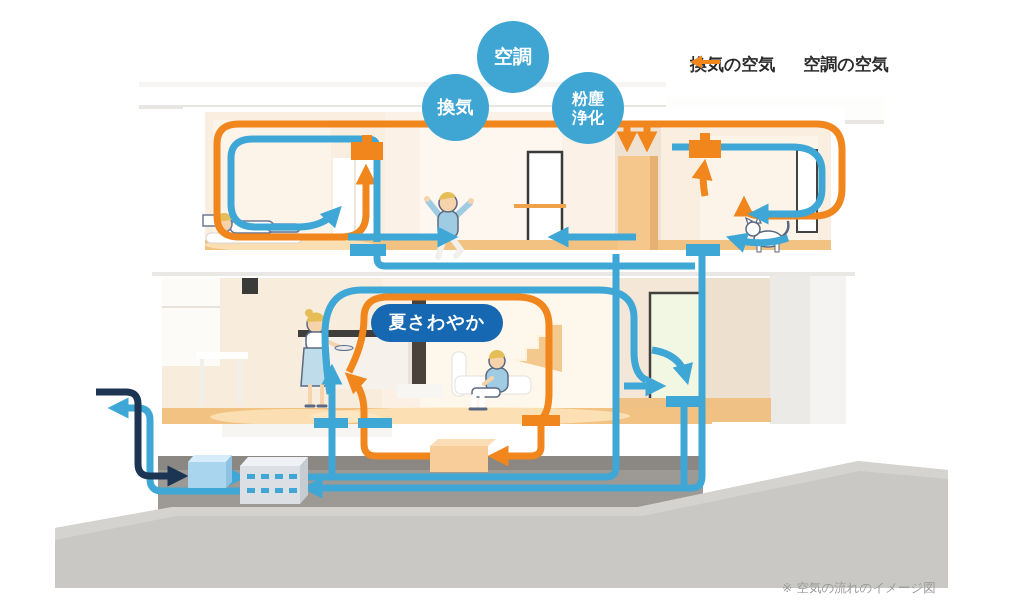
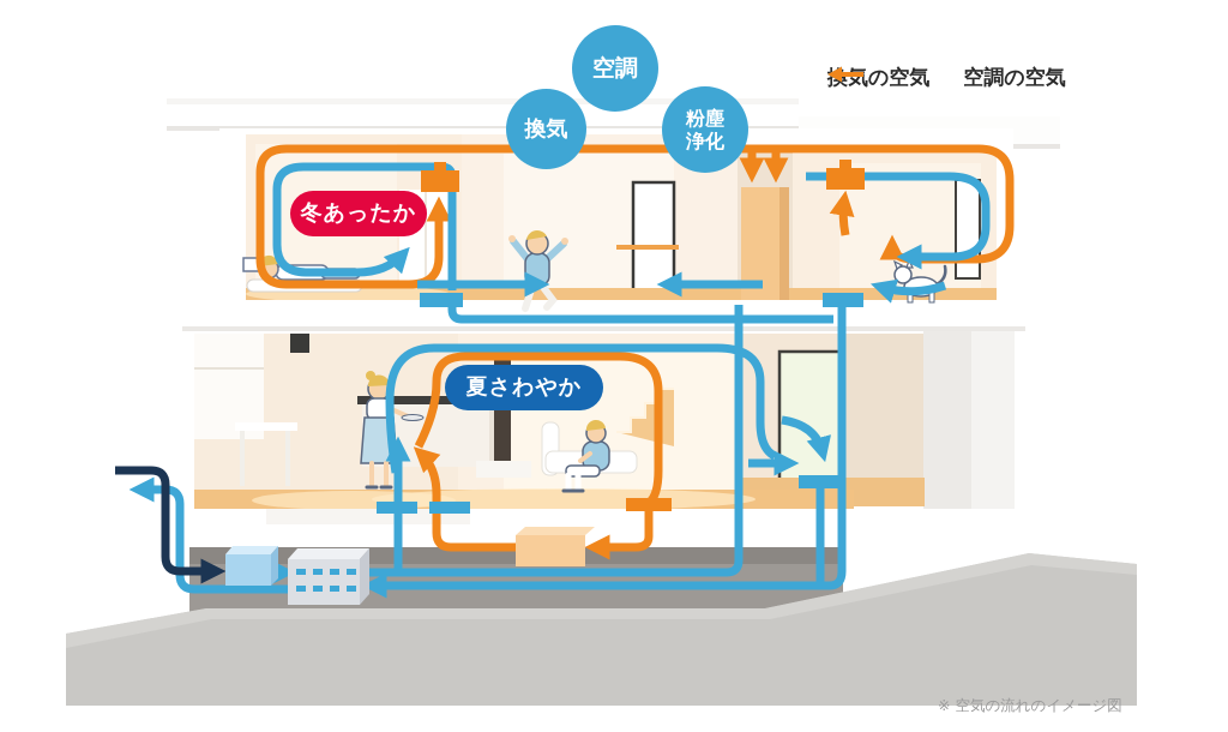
  空調
  換気
  粉塵
  浄化
+ 冬あったか
  夏さわやか
  気の空気
  空調の空気
  ※ 空気の流れのイメージ図
